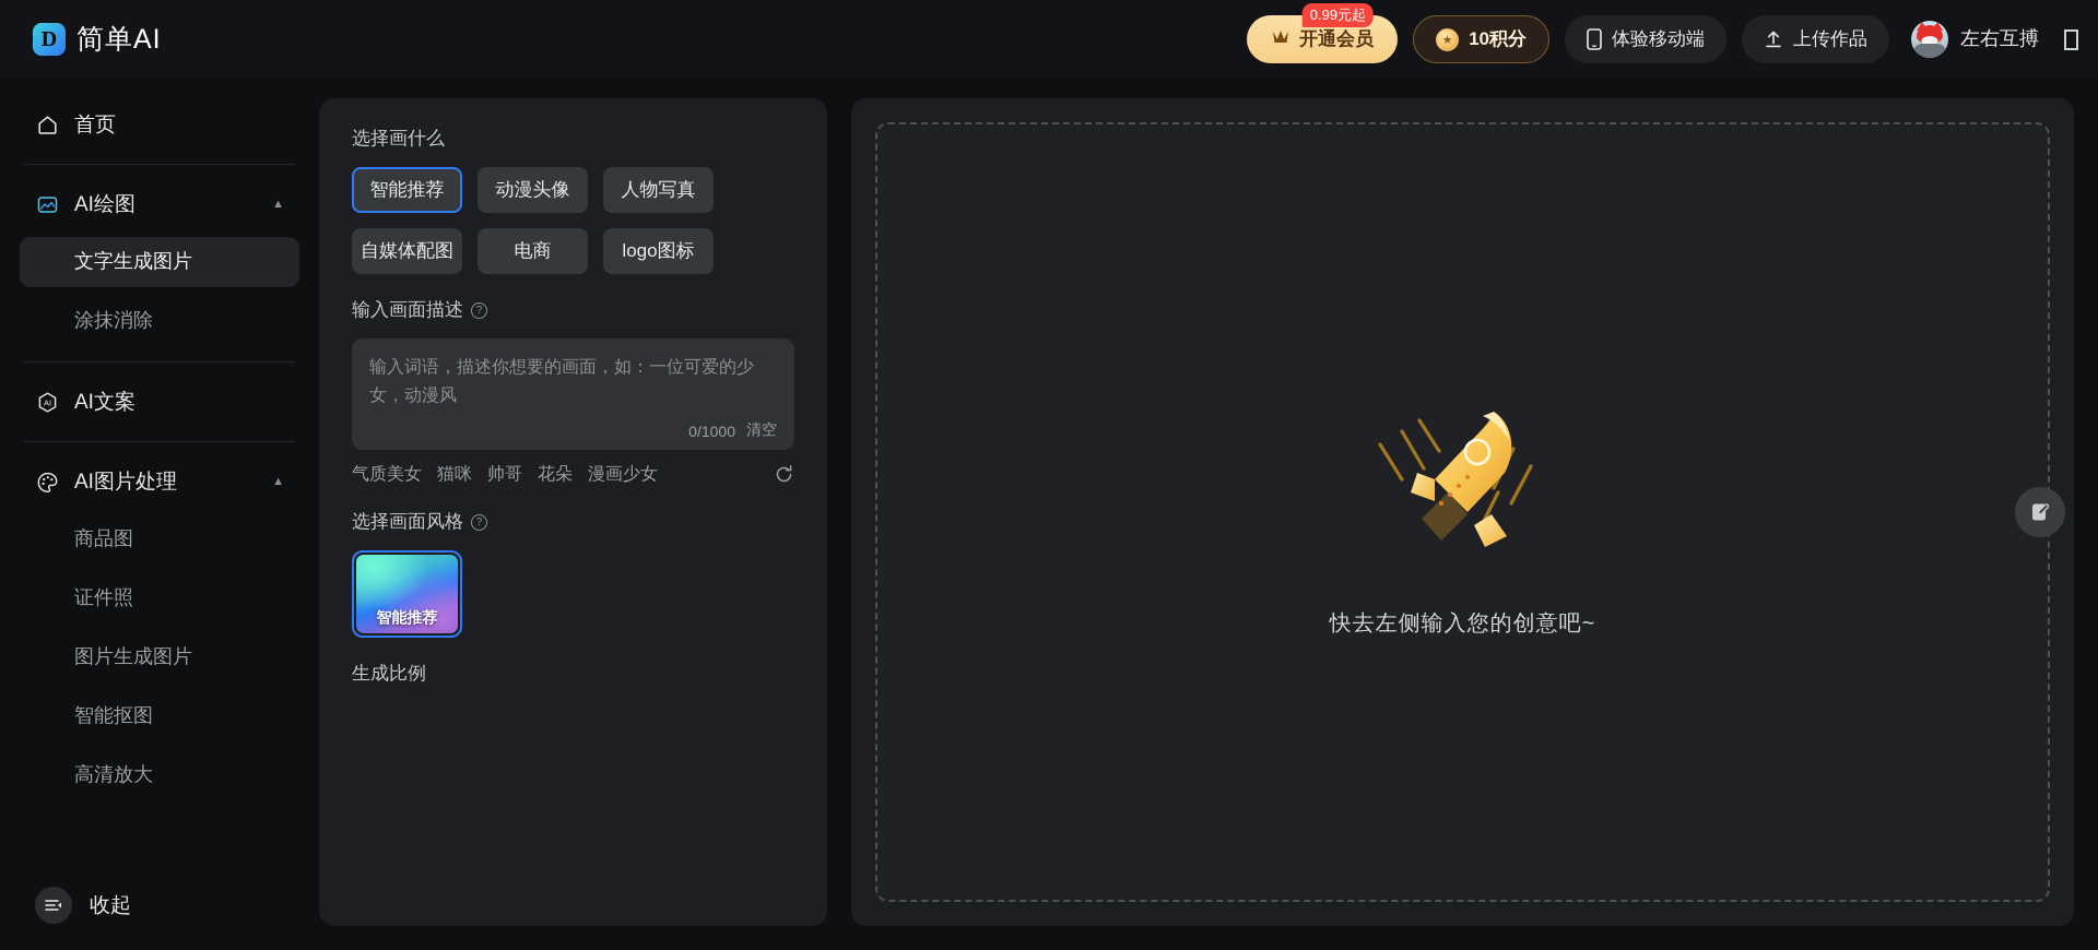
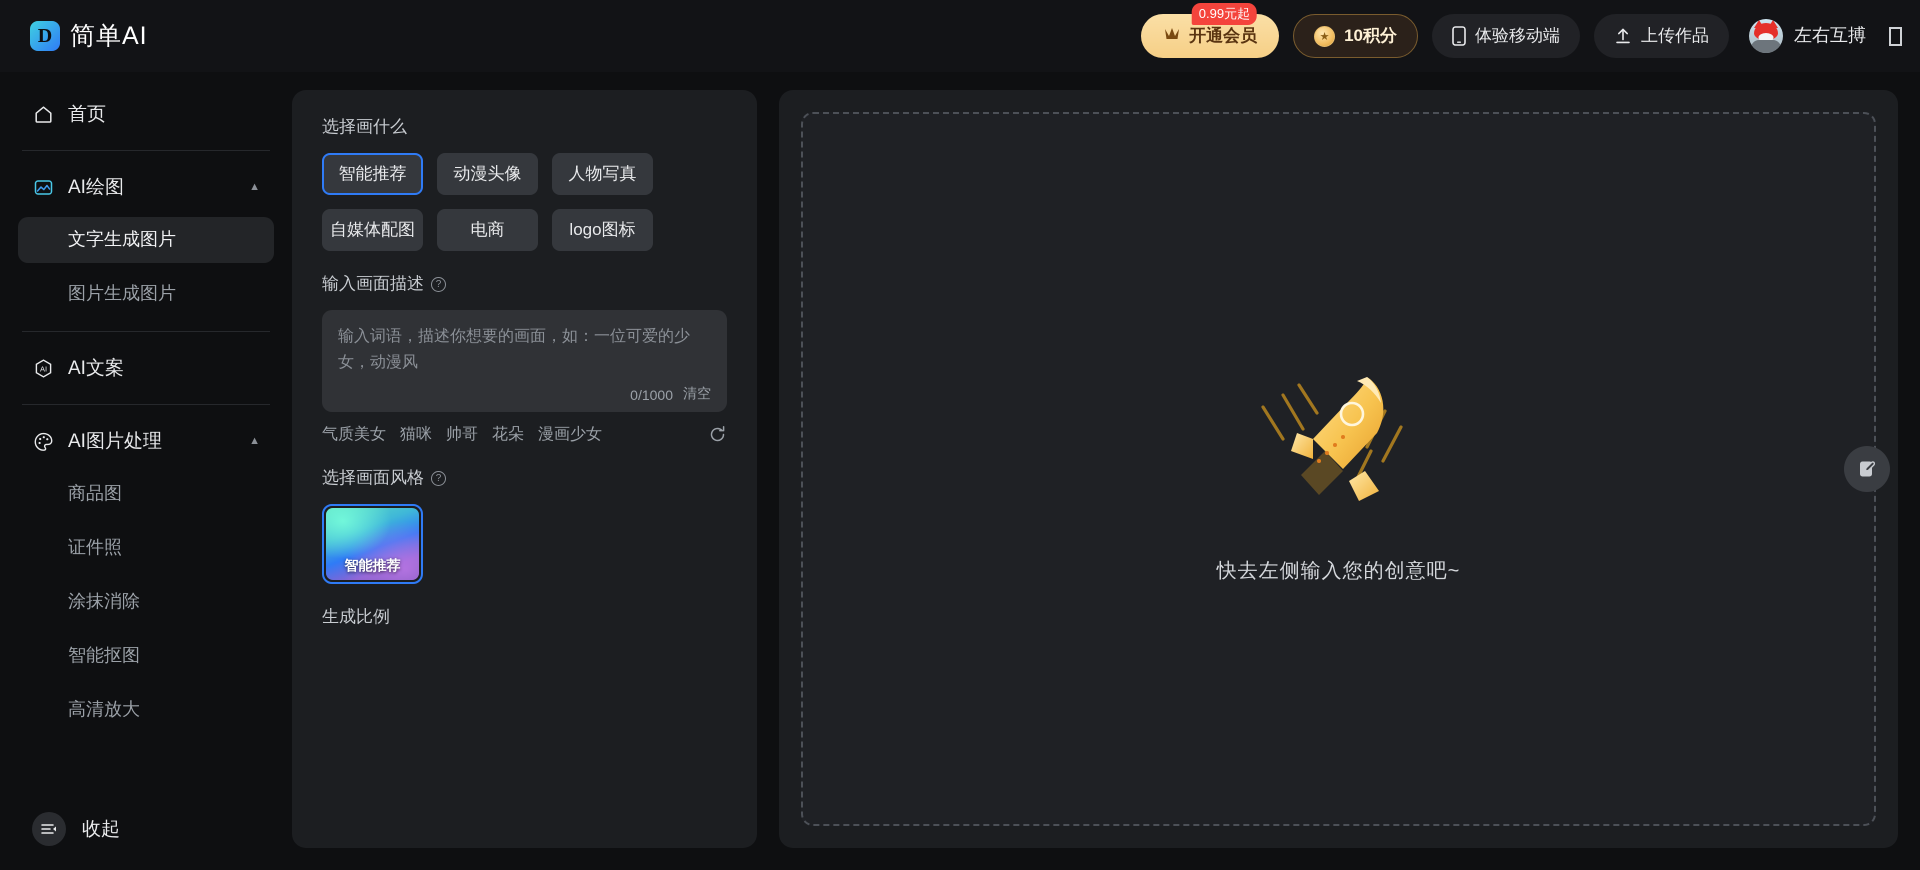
  D
  简单AI
  0.99元起
  开通会员
  ★
  10积分
  体验移动端
  上传作品
  左右互搏
  首页
  AI绘图
  ▲
  文字生成图片
- 涂抹消除
+ 图片生成图片
  AI
  AI文案
  AI图片处理
  ▲
  商品图
  证件照
- 图片生成图片
+ 涂抹消除
  智能抠图
  高清放大
  收起
  选择画什么
  智能推荐
  动漫头像
  人物写真
  自媒体配图
  电商
  logo图标
  输入画面描述
  ?
  输入词语，描述你想要的画面，如：一位可爱的少女，动漫风
  0/1000
  清空
  气质美女
  猫咪
  帅哥
  花朵
  漫画少女
  选择画面风格
  ?
  智能推荐
  生成比例
  快去左侧输入您的创意吧~
